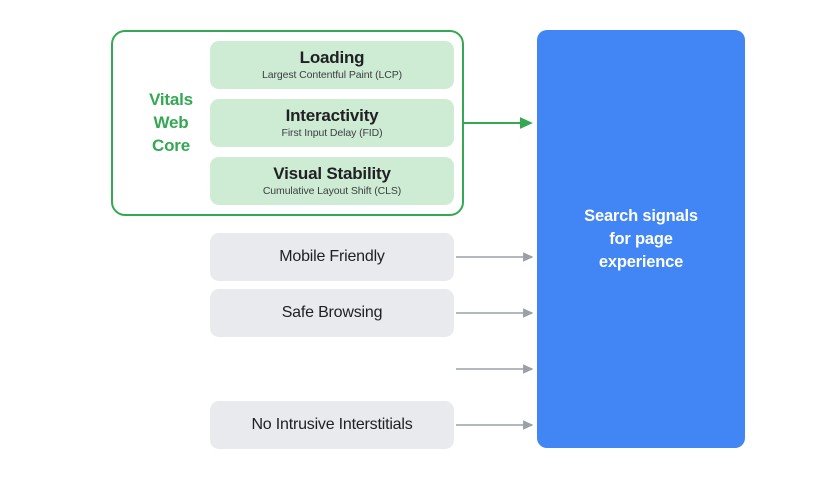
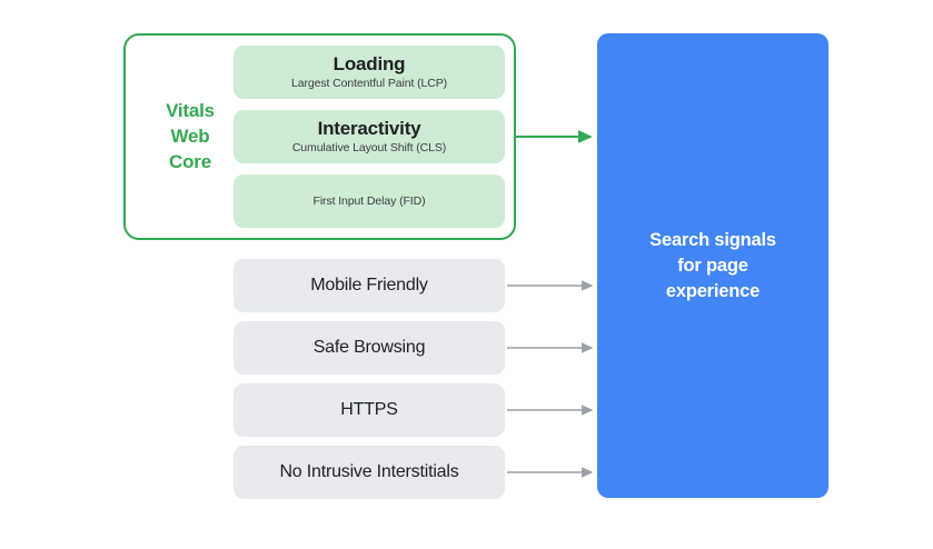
  Vitals
  Web
  Core
  Loading
  Largest Contentful Paint (LCP)
  Interactivity
- First Input Delay (FID)
+ Cumulative Layout Shift (CLS)
- Visual Stability
- Cumulative Layout Shift (CLS)
+ First Input Delay (FID)
  Mobile Friendly
  Safe Browsing
+ HTTPS
  No Intrusive Interstitials
  Search signals
  for page
  experience
